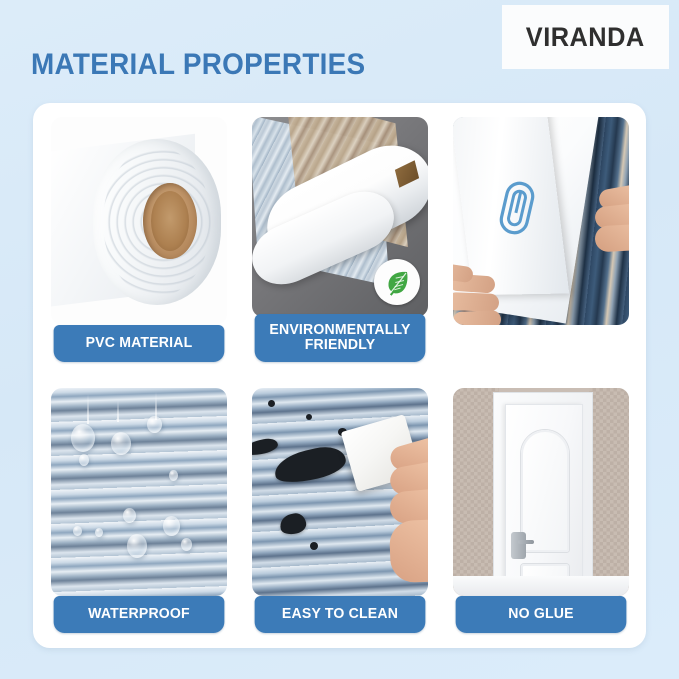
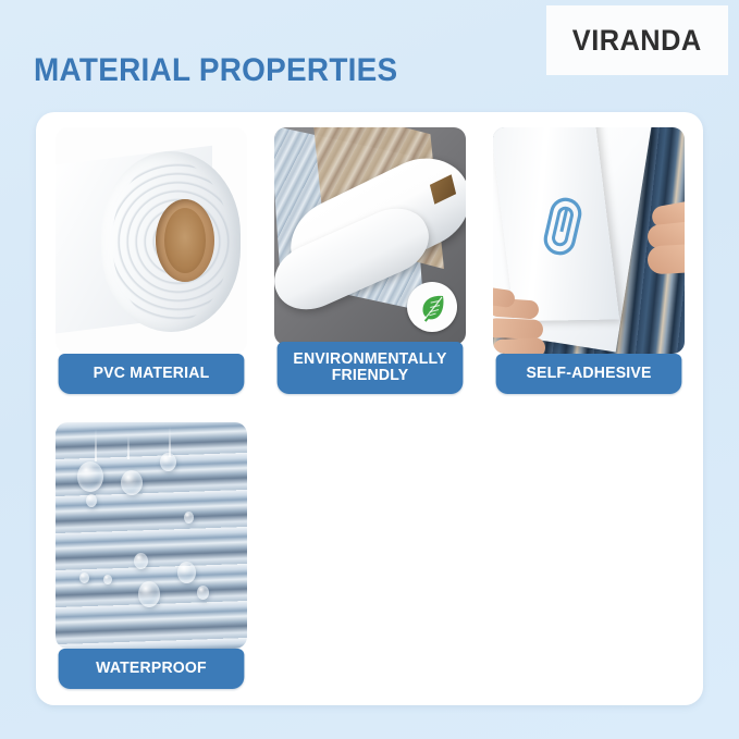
  VIRANDA
  MATERIAL PROPERTIES
  PVC MATERIAL
  ENVIRONMENTALLY
  FRIENDLY
+ SELF-ADHESIVE
  WATERPROOF
- EASY TO CLEAN
- NO GLUE
